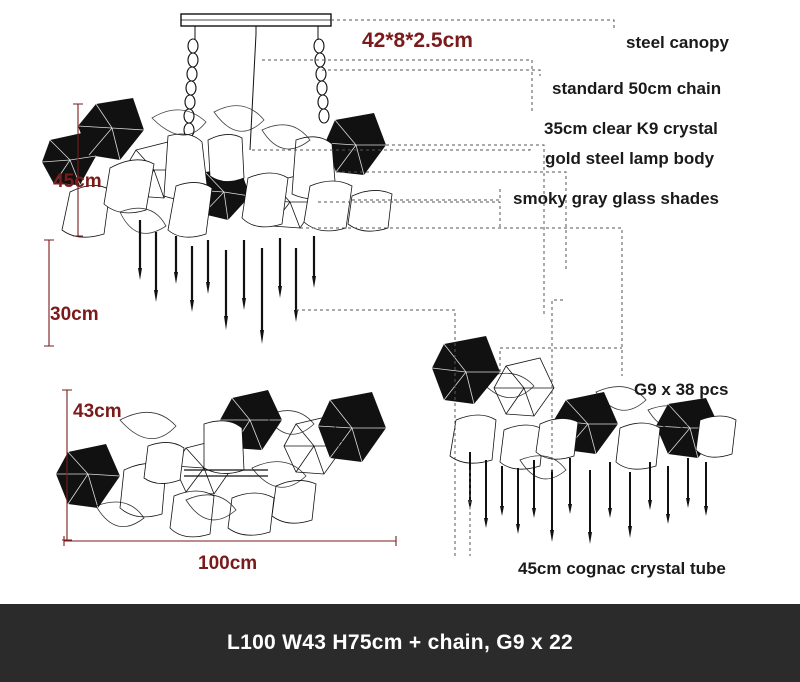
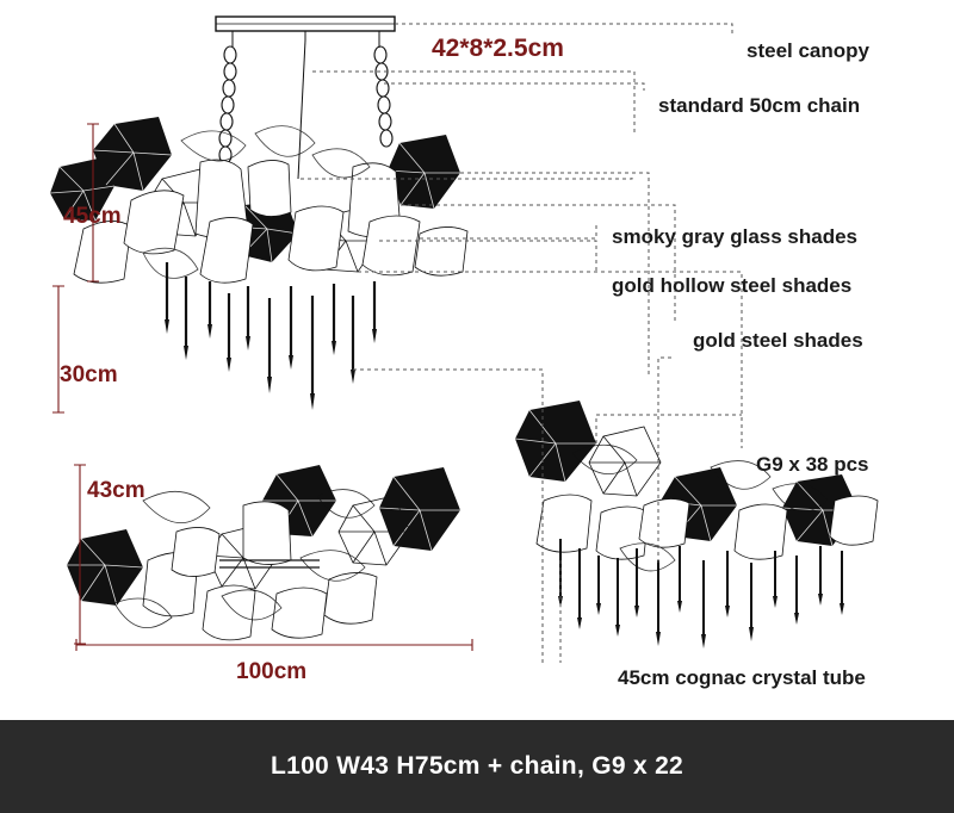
  42*8*2.5cm
  45cm
  30cm
  43cm
  100cm
  steel canopy
  standard 50cm chain
- 35cm clear K9 crystal
- gold steel lamp body
  smoky gray glass shades
+ gold hollow steel shades
+ gold steel shades
  G9 x 38 pcs
  45cm cognac crystal tube
  L100 W43 H75cm + chain, G9 x 22
